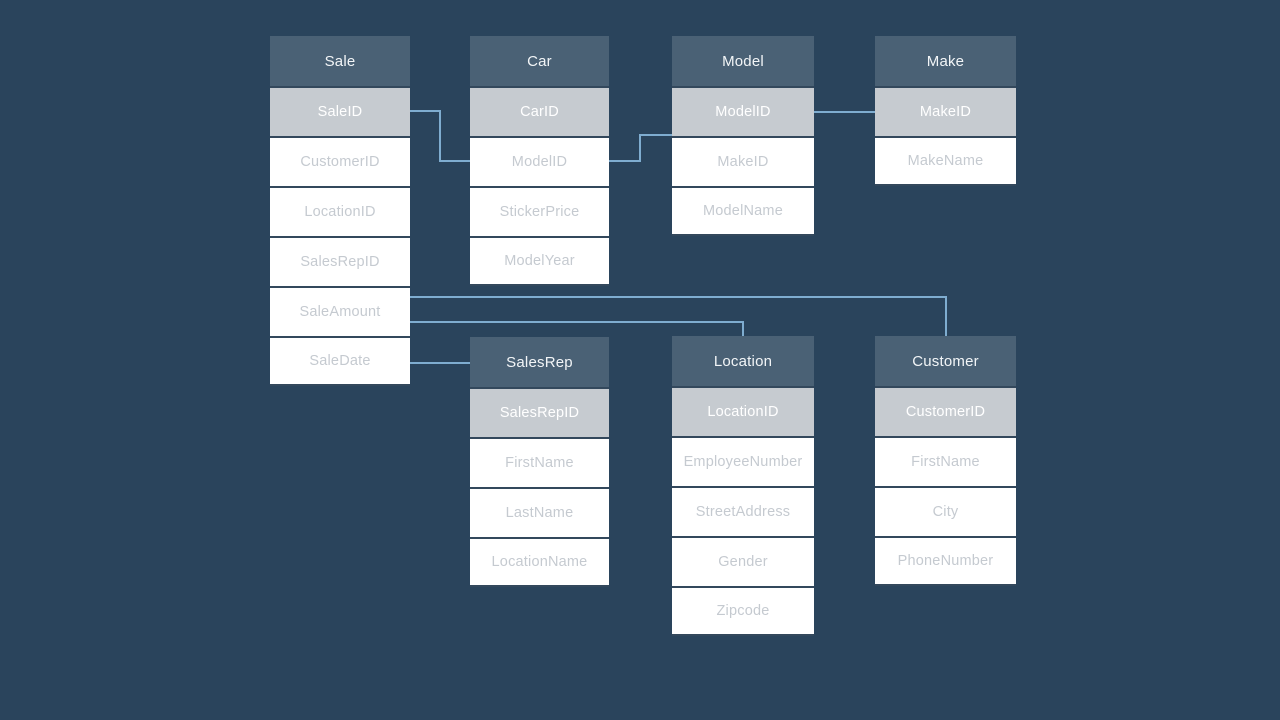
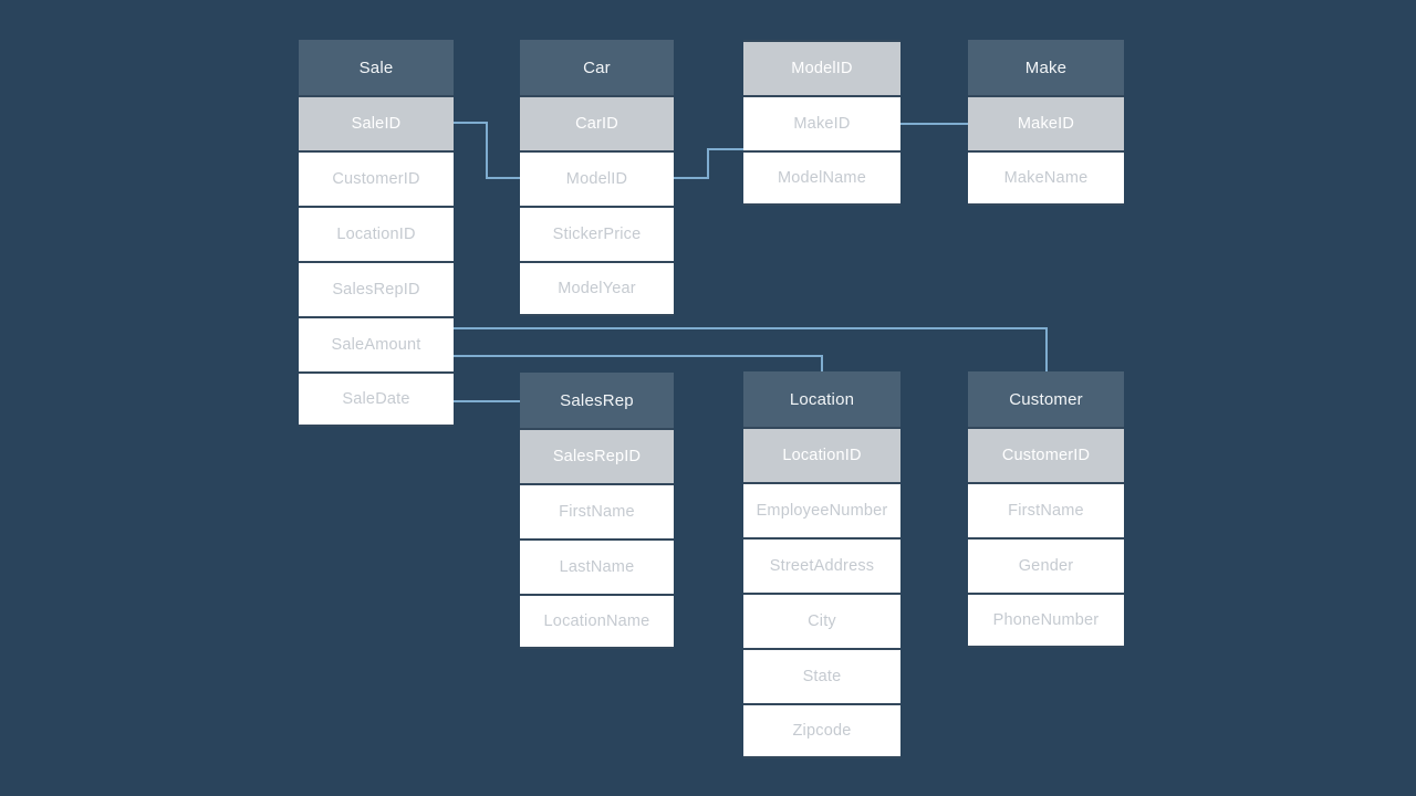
  Sale
  SaleID
  CustomerID
  LocationID
  SalesRepID
  SaleAmount
  SaleDate
  Car
  CarID
  ModelID
  StickerPrice
  ModelYear
- Model
  ModelID
  MakeID
  ModelName
  Make
  MakeID
  MakeName
  SalesRep
  SalesRepID
  FirstName
  LastName
  LocationName
  Location
  LocationID
  EmployeeNumber
  StreetAddress
- Gender
+ City
+ State
  Zipcode
  Customer
  CustomerID
  FirstName
- City
+ Gender
  PhoneNumber
